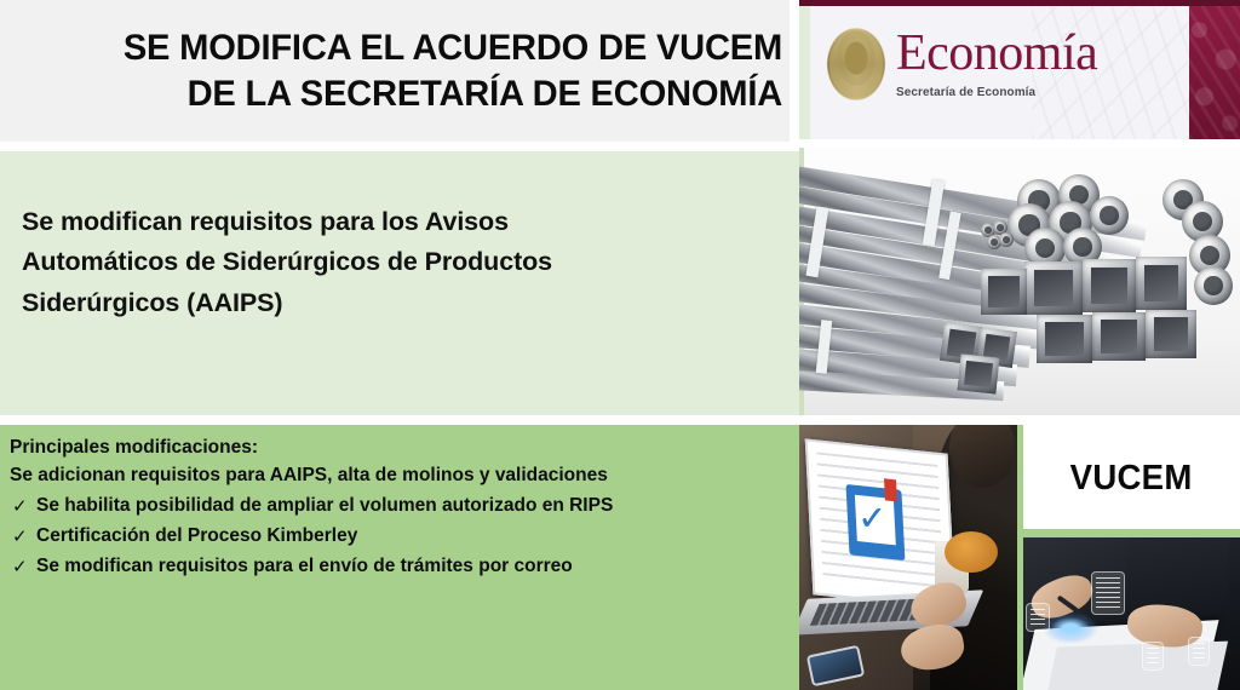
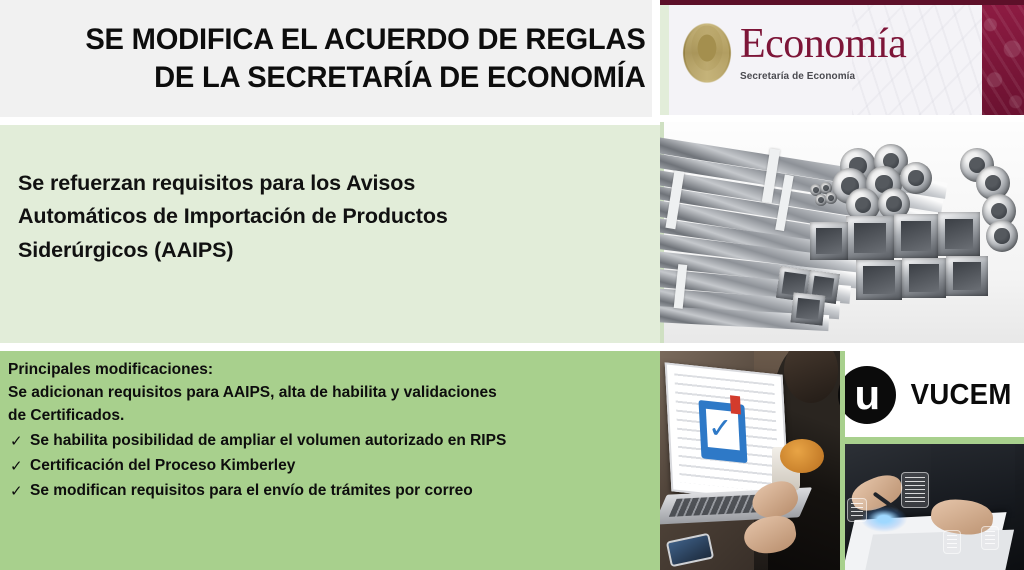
- SE MODIFICA EL ACUERDO DE VUCEM
+ SE MODIFICA EL ACUERDO DE REGLAS
  DE LA SECRETARÍA DE ECONOMÍA
- Se modifican requisitos para los Avisos
+ Se refuerzan requisitos para los Avisos
- Automáticos de Siderúrgicos de Productos
+ Automáticos de Importación de Productos
  Siderúrgicos (AAIPS)
  Principales modificaciones:
- Se adicionan requisitos para AAIPS, alta de molinos y validaciones
+ Se adicionan requisitos para AAIPS, alta de habilita y validaciones
+ de Certificados.
  ✓
  Se habilita posibilidad de ampliar el volumen autorizado en RIPS
  ✓
  Certificación del Proceso Kimberley
  ✓
  Se modifican requisitos para el envío de trámites por correo
  Economía
  Secretaría de Economía
+ u
  VUCEM
